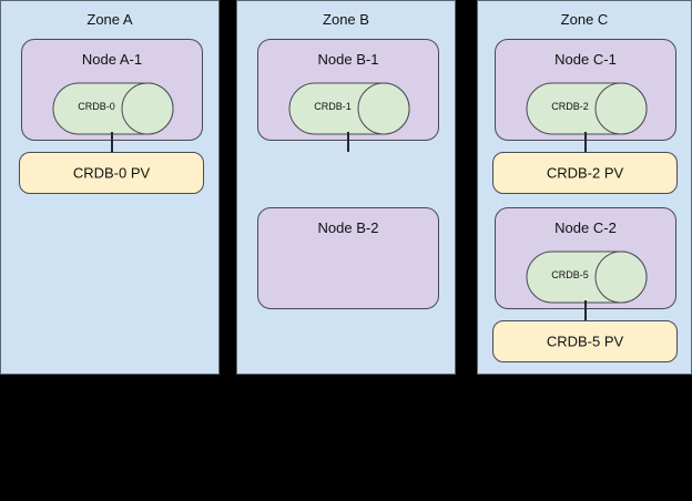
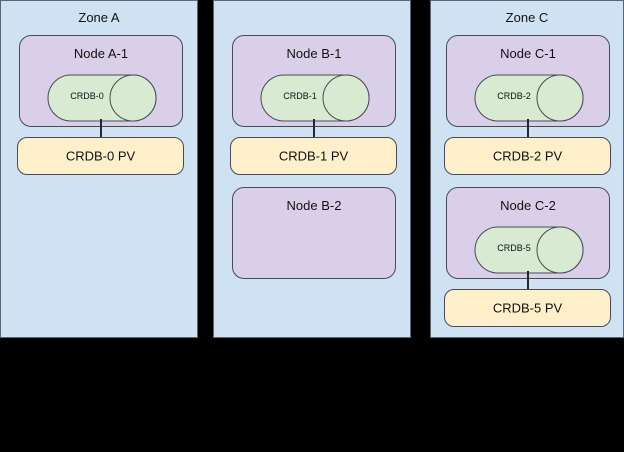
  Zone A
  Node A-1
  CRDB-0
  CRDB-0 PV
- Zone B
  Node B-1
  CRDB-1
+ CRDB-1 PV
  Node B-2
  Zone C
  Node C-1
  CRDB-2
  CRDB-2 PV
  Node C-2
  CRDB-5
  CRDB-5 PV
